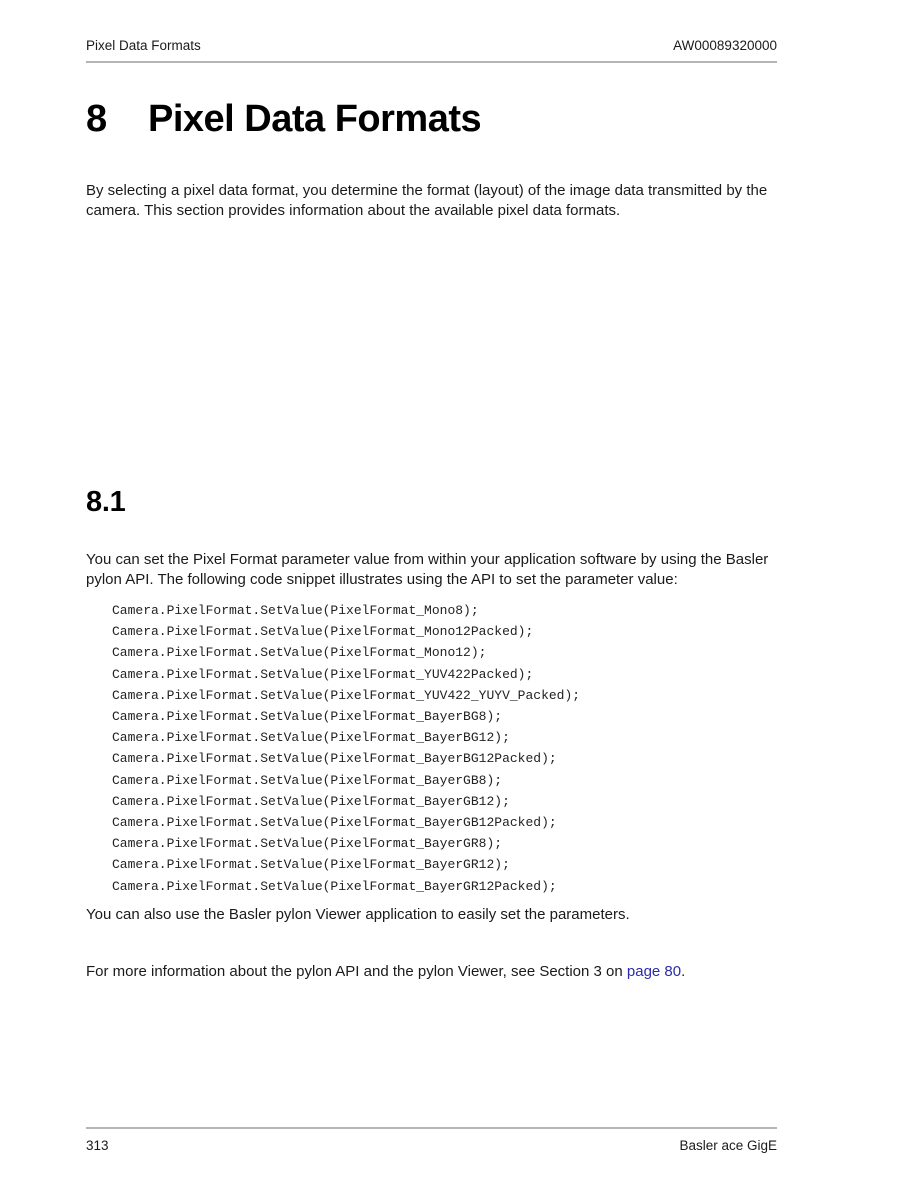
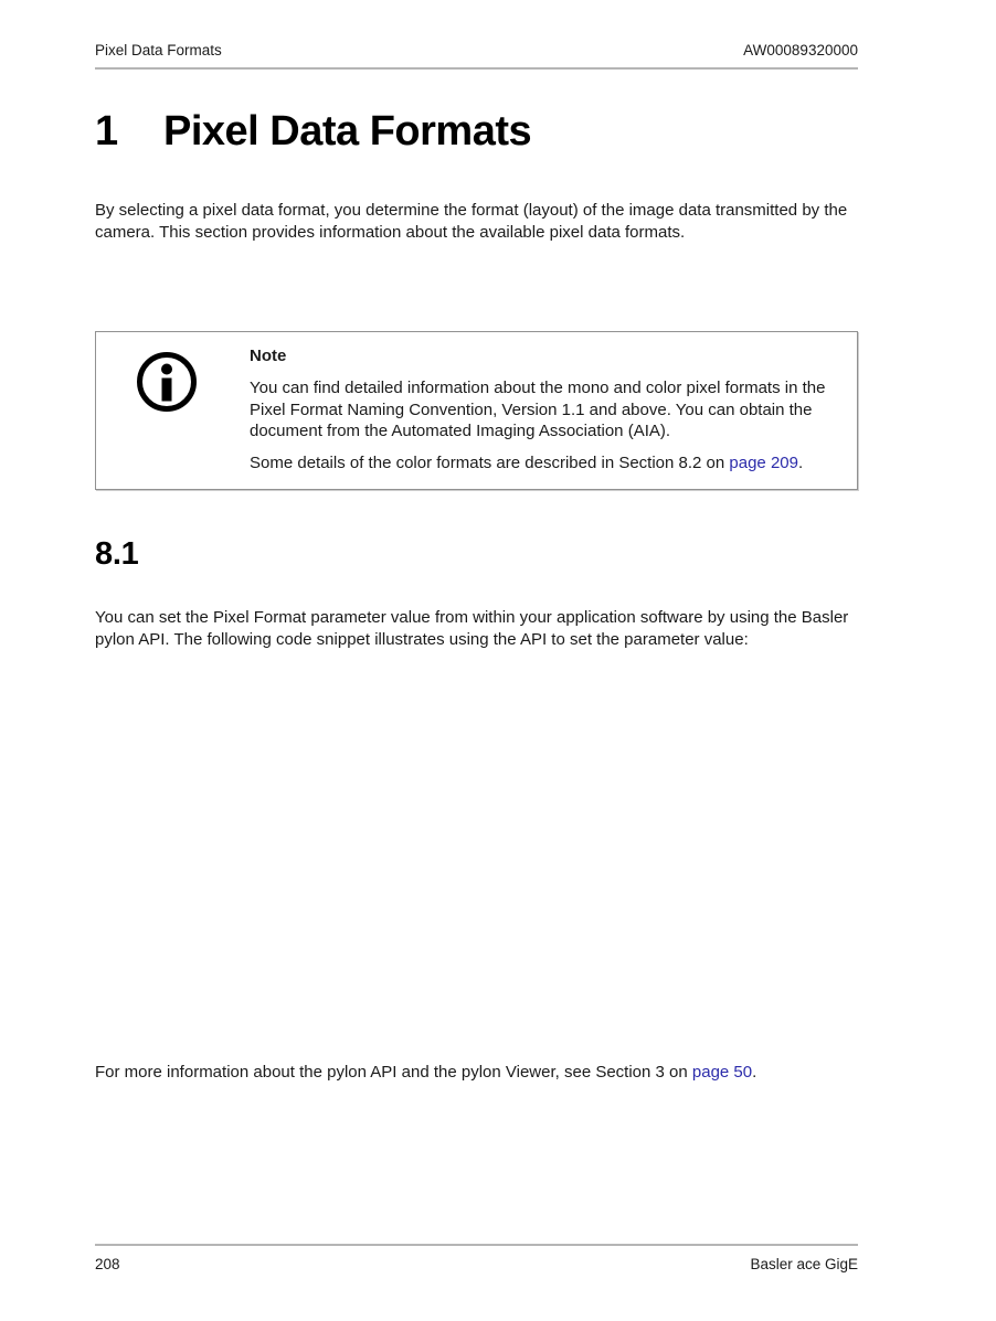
  Pixel Data Formats
  AW00089320000
- 8
+ 1
  Pixel Data Formats
  By selecting a pixel data format, you determine the format (layout) of the image data transmitted by the camera. This section provides information about the available pixel data formats.
+ Note
+ You can find detailed information about the mono and color pixel formats in the Pixel Format Naming Convention, Version 1.1 and above. You can obtain the document from the Automated Imaging Association (AIA).
+ Some details of the color formats are described in Section 8.2 on page 209.
  8.1
  You can set the Pixel Format parameter value from within your application software by using the Basler pylon API. The following code snippet illustrates using the API to set the parameter value:
- Camera.PixelFormat.SetValue(PixelFormat_Mono8);
- Camera.PixelFormat.SetValue(PixelFormat_Mono12Packed);
- Camera.PixelFormat.SetValue(PixelFormat_Mono12);
- Camera.PixelFormat.SetValue(PixelFormat_YUV422Packed);
- Camera.PixelFormat.SetValue(PixelFormat_YUV422_YUYV_Packed);
- Camera.PixelFormat.SetValue(PixelFormat_BayerBG8);
- Camera.PixelFormat.SetValue(PixelFormat_BayerBG12);
- Camera.PixelFormat.SetValue(PixelFormat_BayerBG12Packed);
- Camera.PixelFormat.SetValue(PixelFormat_BayerGB8);
- Camera.PixelFormat.SetValue(PixelFormat_BayerGB12);
- Camera.PixelFormat.SetValue(PixelFormat_BayerGB12Packed);
- Camera.PixelFormat.SetValue(PixelFormat_BayerGR8);
- Camera.PixelFormat.SetValue(PixelFormat_BayerGR12);
- Camera.PixelFormat.SetValue(PixelFormat_BayerGR12Packed);
- You can also use the Basler pylon Viewer application to easily set the parameters.
- For more information about the pylon API and the pylon Viewer, see Section 3 on page 80.
+ For more information about the pylon API and the pylon Viewer, see Section 3 on page 50.
- 313
+ 208
  Basler ace GigE
